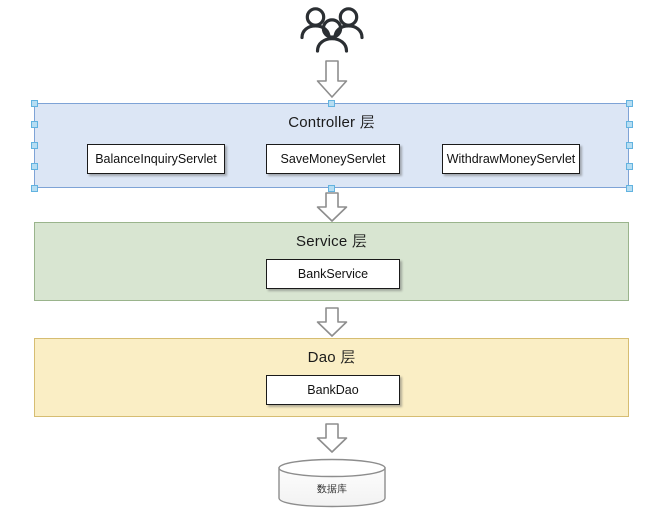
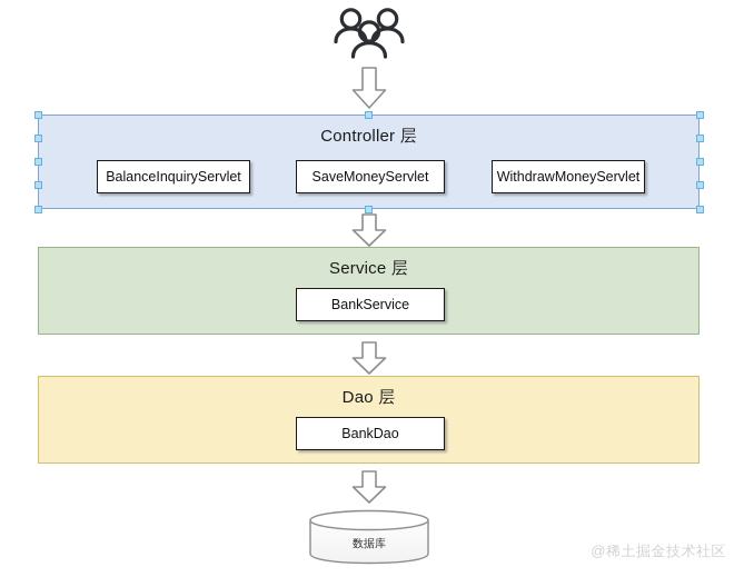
  Controller 层
  BalanceInquiryServlet
  SaveMoneyServlet
  WithdrawMoneyServlet
  Service 层
  BankService
  Dao 层
  BankDao
  数据库
+ @稀土掘金技术社区
